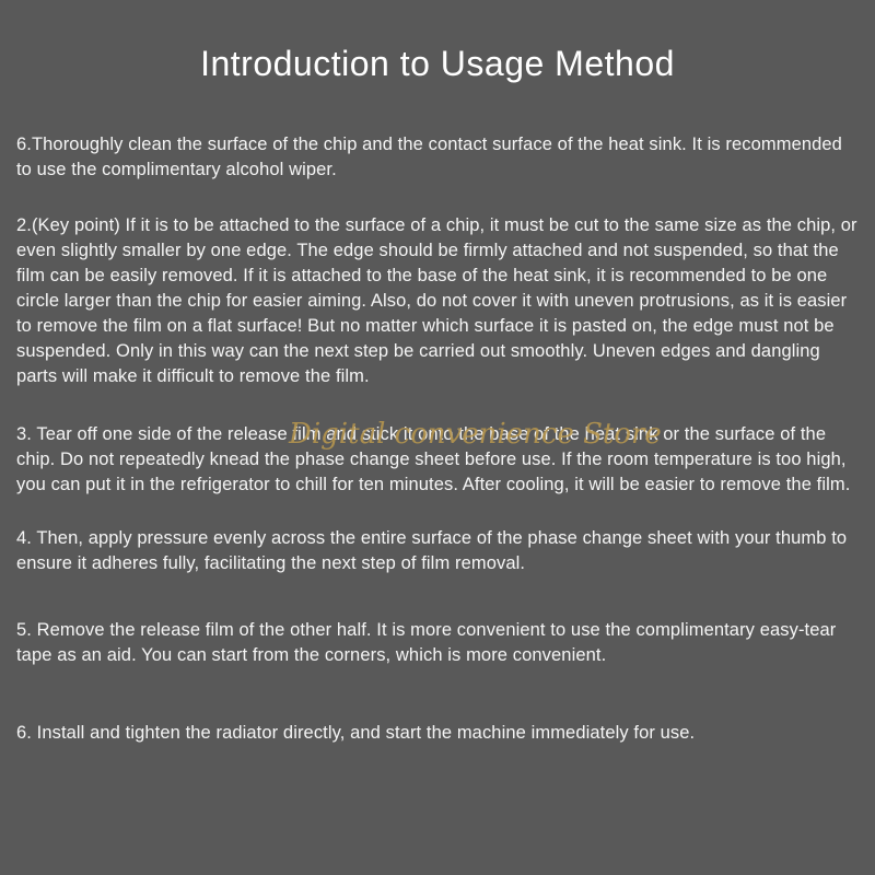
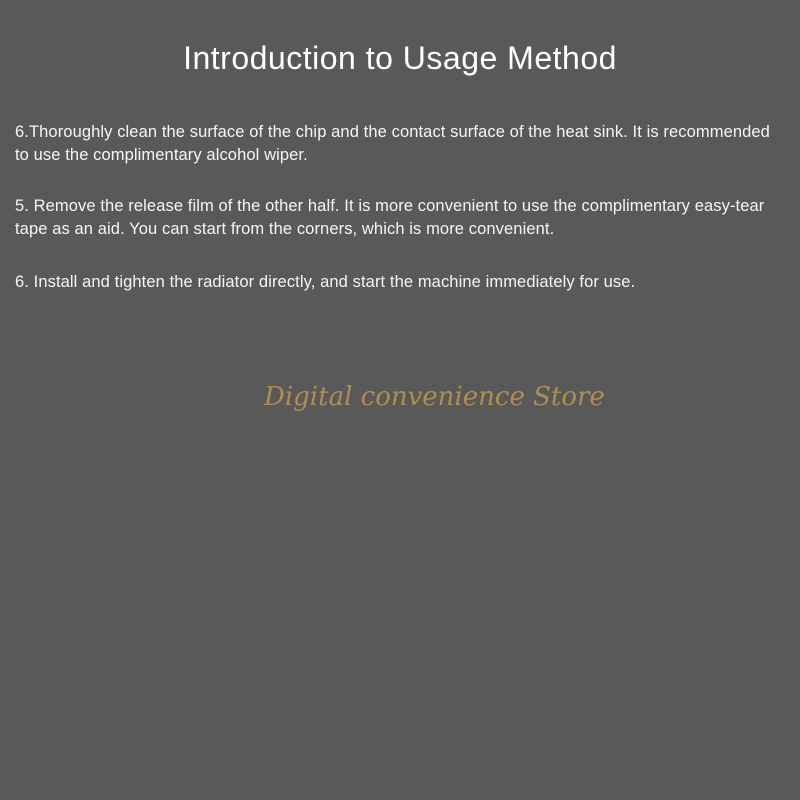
  Introduction to Usage Method
  6.Thoroughly clean the surface of the chip and the contact surface of the heat sink. It is recommended to use the complimentary alcohol wiper.
- 2.(Key point) If it is to be attached to the surface of a chip, it must be cut to the same size as the chip, or even slightly smaller by one edge. The edge should be firmly attached and not suspended, so that the film can be easily removed. If it is attached to the base of the heat sink, it is recommended to be one circle larger than the chip for easier aiming. Also, do not cover it with uneven protrusions, as it is easier to remove the film on a flat surface! But no matter which surface it is pasted on, the edge must not be suspended. Only in this way can the next step be carried out smoothly. Uneven edges and dangling parts will make it difficult to remove the film.
- 3. Tear off one side of the release film and stick it onto the base of the heat sink or the surface of the chip. Do not repeatedly knead the phase change sheet before use. If the room temperature is too high, you can put it in the refrigerator to chill for ten minutes. After cooling, it will be easier to remove the film.
- 4. Then, apply pressure evenly across the entire surface of the phase change sheet with your thumb to ensure it adheres fully, facilitating the next step of film removal.
  5. Remove the release film of the other half. It is more convenient to use the complimentary easy-tear tape as an aid. You can start from the corners, which is more convenient.
  6. Install and tighten the radiator directly, and start the machine immediately for use.
  Digital convenience Store
